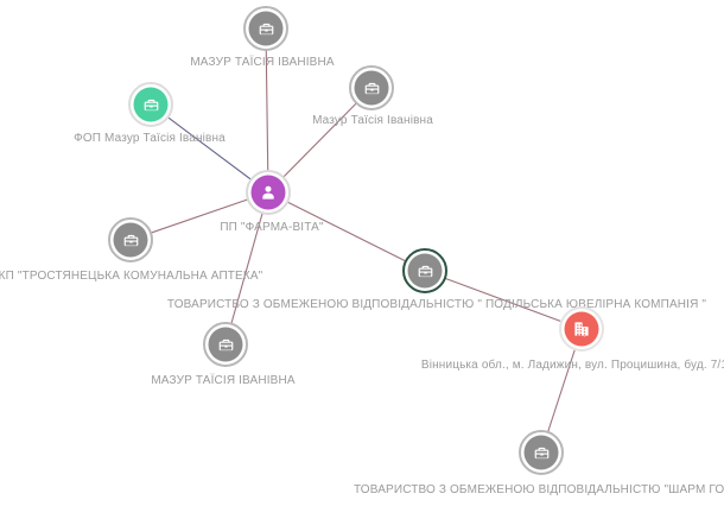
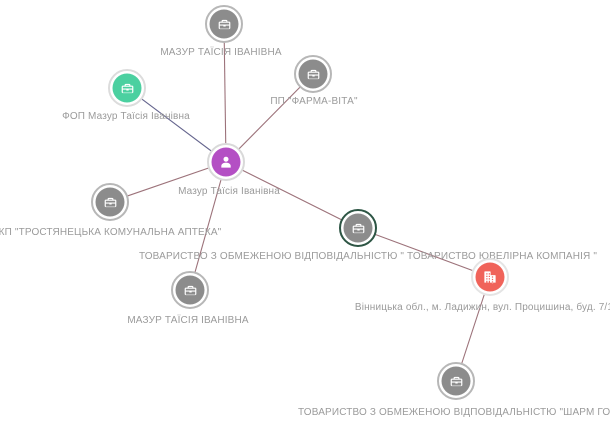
  МАЗУР ТАЇСІЯ ІВАНІВНА
- Мазур Таїсія Іванівна
+ ПП "ФАРМА-ВІТА"
  ФОП Мазур Таїсія Іванівна
- ПП "ФАРМА-ВІТА"
+ Мазур Таїсія Іванівна
  КП "ТРОСТЯНЕЦЬКА КОМУНАЛЬНА АПТЕКА"
- ТОВАРИСТВО З ОБМЕЖЕНОЮ ВІДПОВІДАЛЬНІСТЮ " ПОДІЛЬСЬКА ЮВЕЛІРНА КОМПАНІЯ "
+ ТОВАРИСТВО З ОБМЕЖЕНОЮ ВІДПОВІДАЛЬНІСТЮ " ТОВАРИСТВО ЮВЕЛІРНА КОМПАНІЯ "
  МАЗУР ТАЇСІЯ ІВАНІВНА
  Вінницька обл., м. Ладижин, вул. Процишина, буд. 7/
  ТОВАРИСТВО З ОБМЕЖЕНОЮ ВІДПОВІДАЛЬНІСТЮ "ШАРМ ГО
